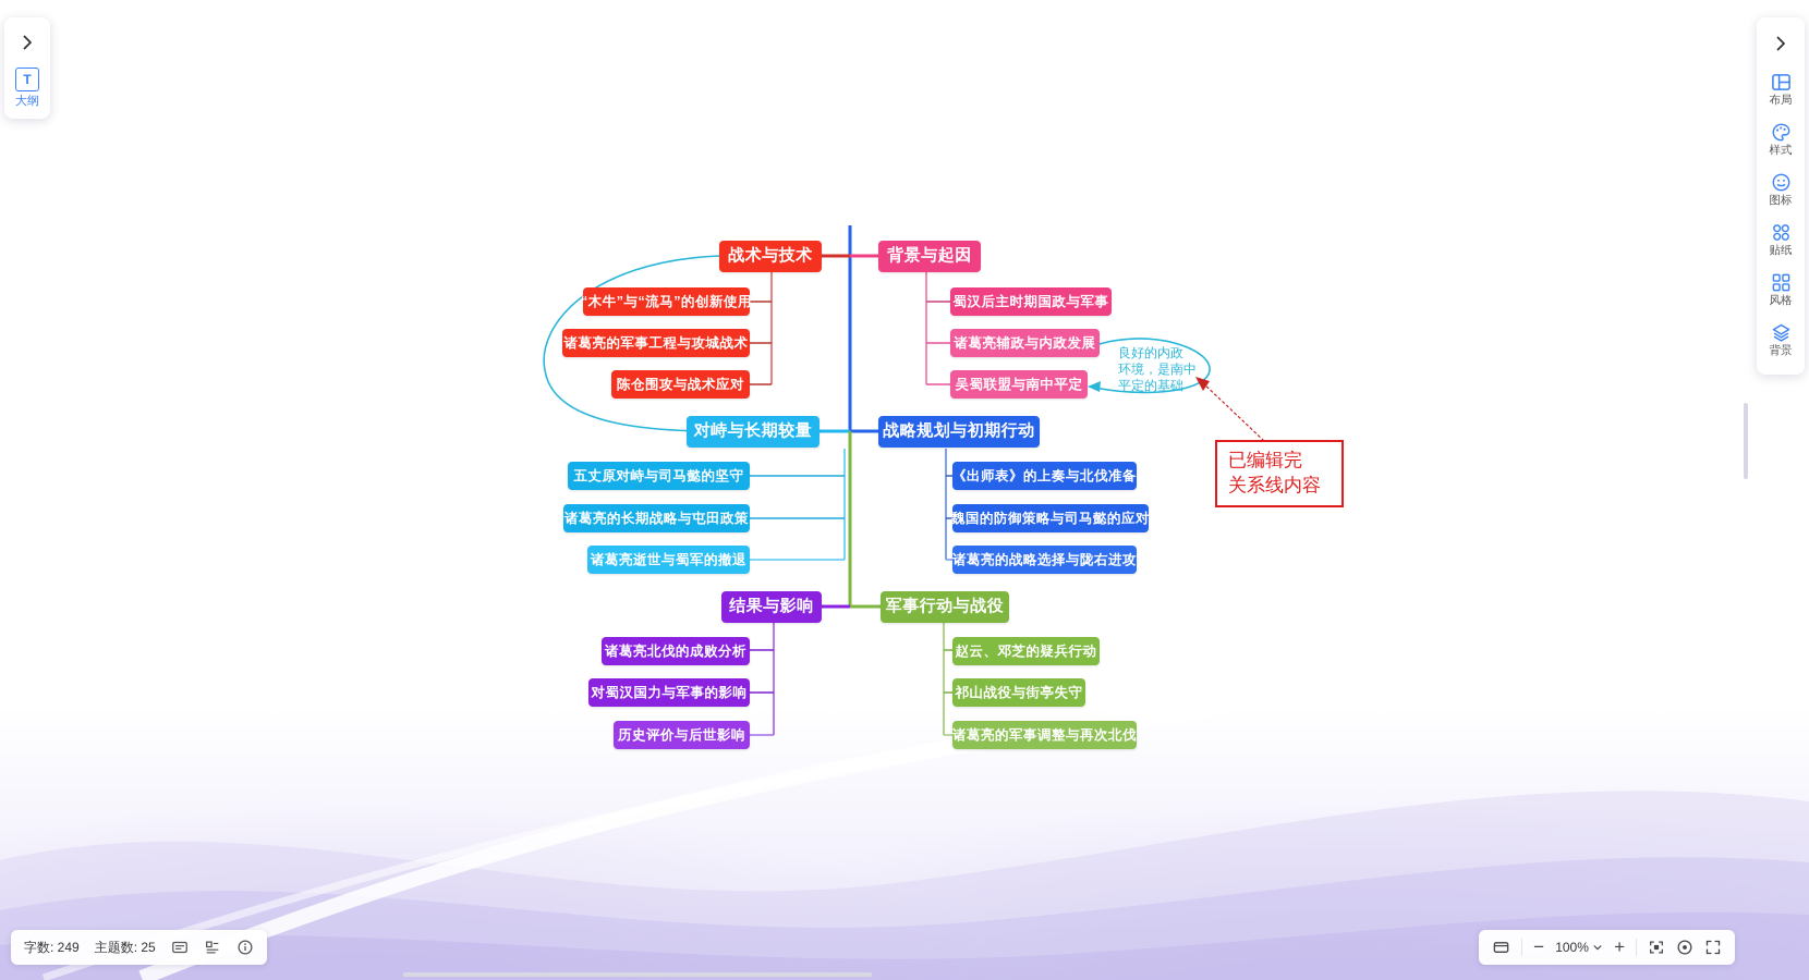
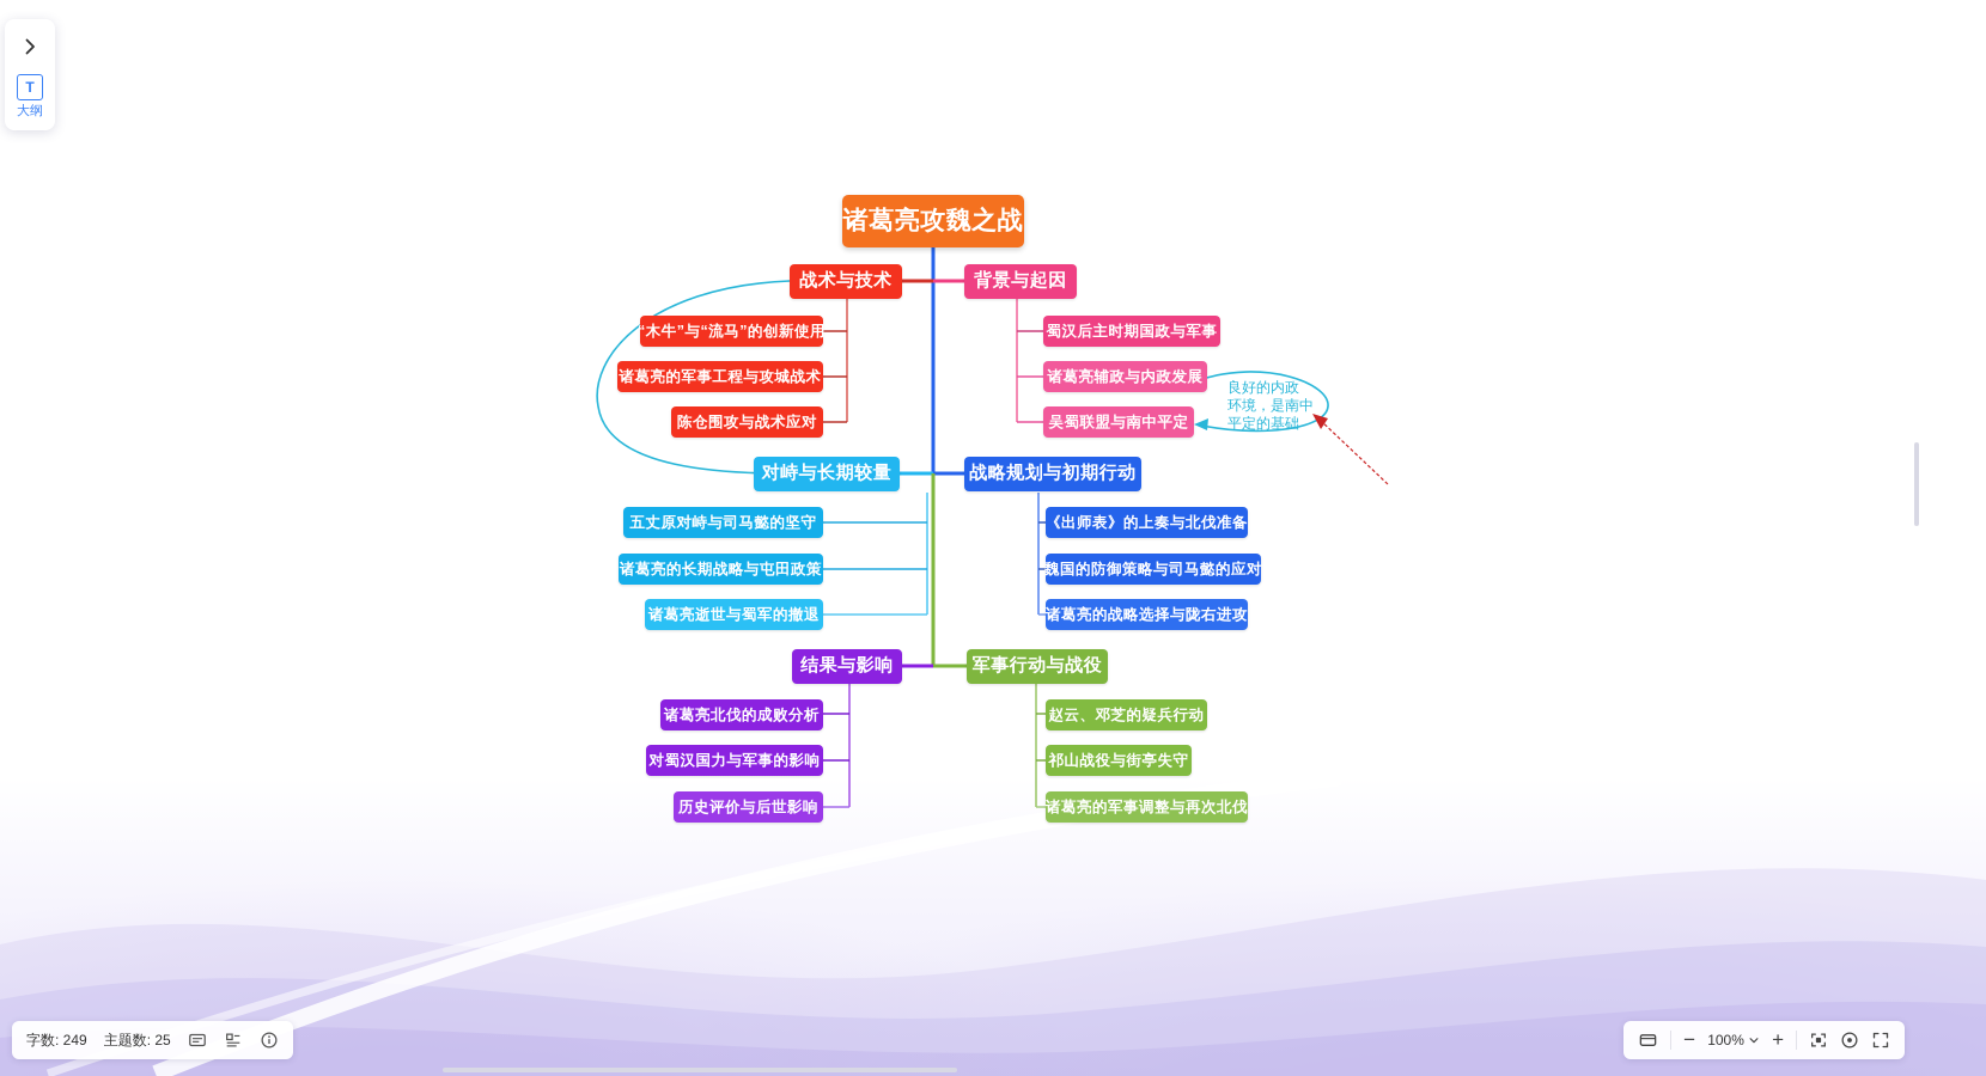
+ 诸葛亮攻魏之战
  战术与技术
  “木牛”与“流马”的创新使用
  诸葛亮的军事工程与攻城战术
  陈仓围攻与战术应对
  背景与起因
  蜀汉后主时期国政与军事
  诸葛亮辅政与内政发展
  吴蜀联盟与南中平定
  对峙与长期较量
  五丈原对峙与司马懿的坚守
  诸葛亮的长期战略与屯田政策
  诸葛亮逝世与蜀军的撤退
  战略规划与初期行动
  《出师表》的上奏与北伐准备
  魏国的防御策略与司马懿的应对
  诸葛亮的战略选择与陇右进攻
  结果与影响
  诸葛亮北伐的成败分析
  对蜀汉国力与军事的影响
  历史评价与后世影响
  军事行动与战役
  赵云、邓芝的疑兵行动
  祁山战役与街亭失守
  诸葛亮的军事调整与再次北伐
  良好的内政
  环境，是南中
  平定的基础
- 已编辑完
- 关系线内容
  T
  大纲
- 布局
- 样式
- 图标
- 贴纸
- 风格
- 背景
  字数: 249
  主题数: 25
  −
  100%
  +
